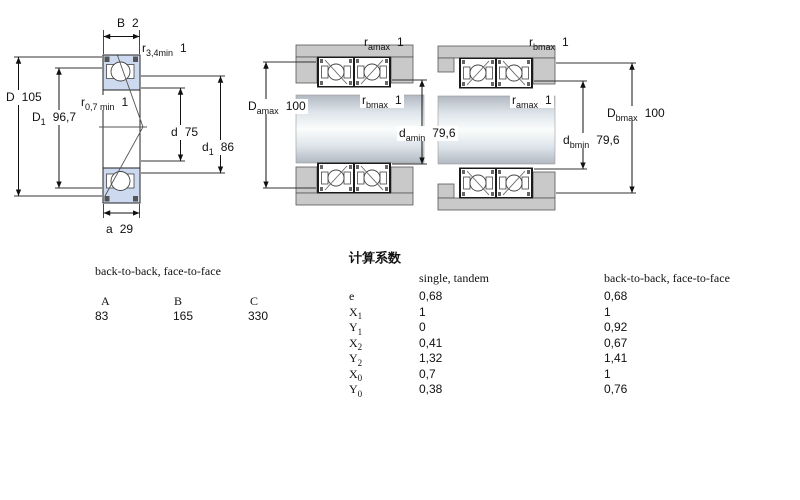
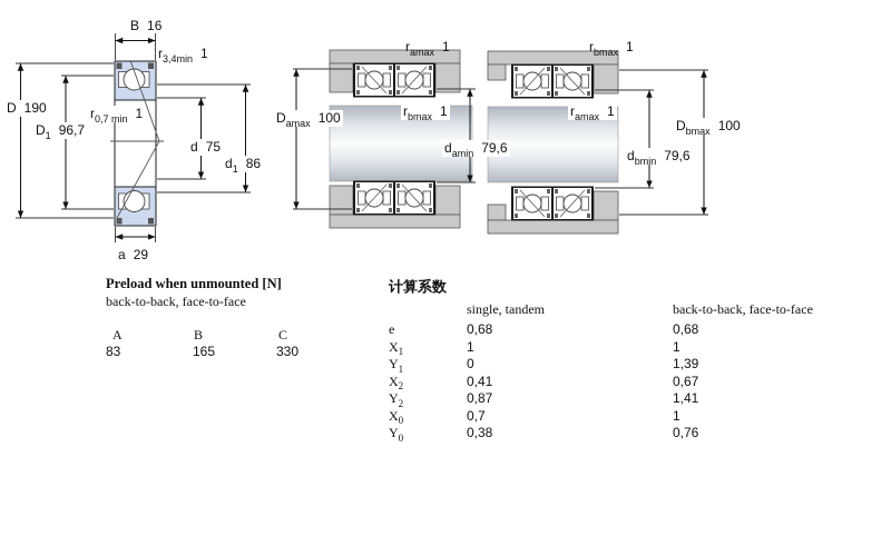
- B 2
+ B 16
  r3,4min 1
- D 105
+ D 190
  D1 96,7
  r0,7 min 1
  d 75
  d1 86
  a 29
  ramax 1
  Damax 100
  rbmax 1
  damin 79,6
  rbmax 1
  ramax 1
  Dbmax 100
  dbmin 79,6
+ Preload when unmounted [N]
  back-to-back, face-to-face
  A
  B
  C
  83
  165
  330
  计算系数
  single, tandem
  back-to-back, face-to-face
  e
  0,68
  0,68
  X1
  1
  1
  Y1
  0
- 0,92
+ 1,39
  X2
  0,41
  0,67
  Y2
- 1,32
+ 0,87
  1,41
  X0
  0,7
  1
  Y0
  0,38
  0,76
